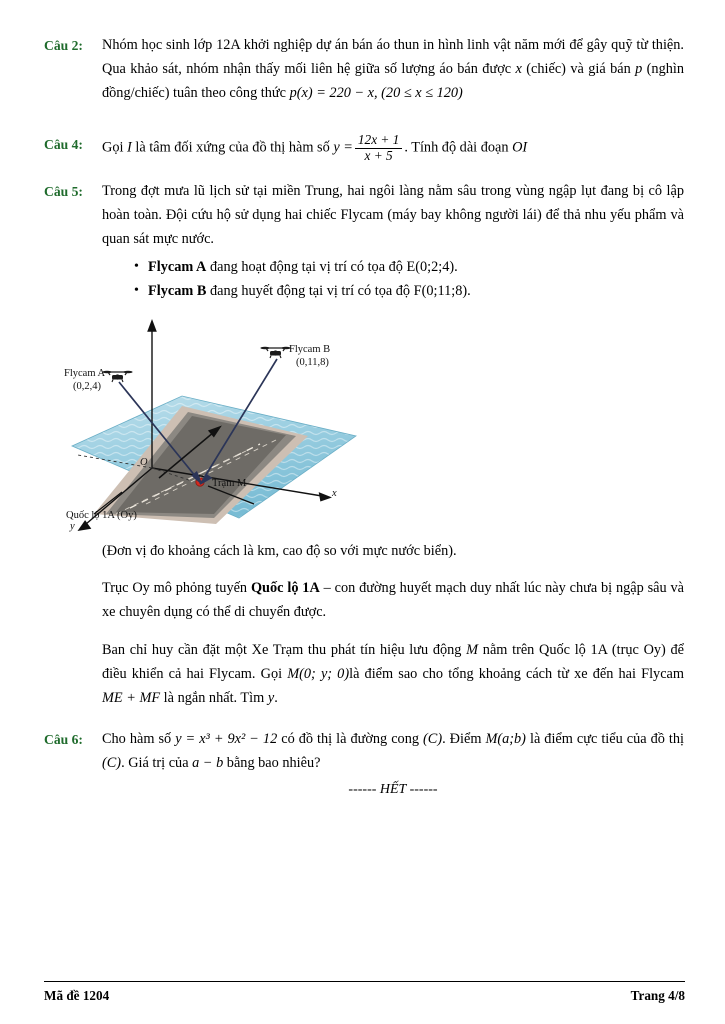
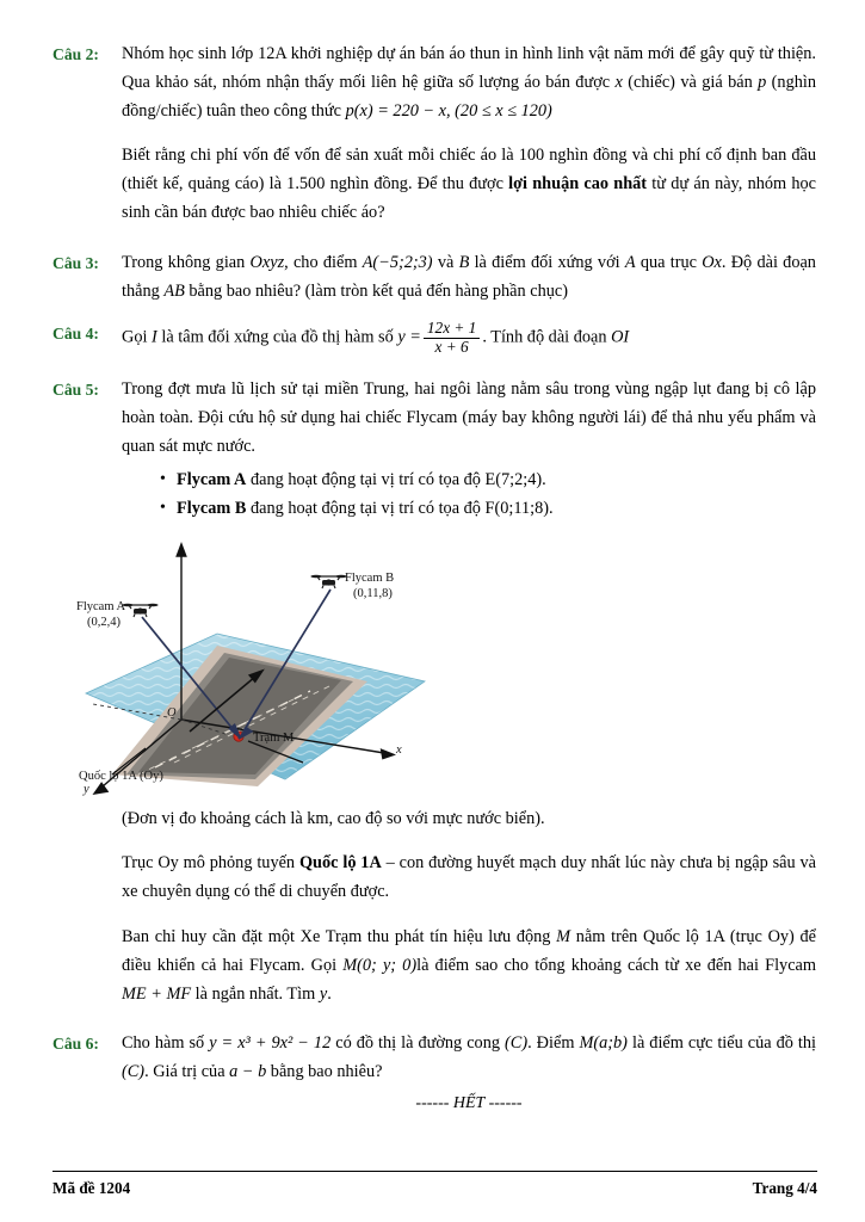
  Câu 2:
  Nhóm học sinh lớp 12A khởi nghiệp dự án bán áo thun in hình linh vật năm mới để gây quỹ từ thiện. Qua khảo sát, nhóm nhận thấy mối liên hệ giữa số lượng áo bán được x (chiếc) và giá bán p (nghìn đồng/chiếc) tuân theo công thức p(x) = 220 − x, (20 ≤ x ≤ 120)
+ Biết rằng chi phí vốn để vốn để sản xuất mỗi chiếc áo là 100 nghìn đồng và chi phí cố định ban đầu (thiết kế, quảng cáo) là 1.500 nghìn đồng. Để thu được lợi nhuận cao nhất từ dự án này, nhóm học sinh cần bán được bao nhiêu chiếc áo?
+ Câu 3:
+ Trong không gian Oxyz, cho điểm A(−5;2;3) và B là điểm đối xứng với A qua trục Ox. Độ dài đoạn thẳng AB bằng bao nhiêu? (làm tròn kết quả đến hàng phần chục)
  Câu 4:
  Gọi I là tâm đối xứng của đồ thị hàm số y =
  12x + 1
- x + 5
+ x + 6
  . Tính độ dài đoạn OI
  Câu 5:
  Trong đợt mưa lũ lịch sử tại miền Trung, hai ngôi làng nằm sâu trong vùng ngập lụt đang bị cô lập hoàn toàn. Đội cứu hộ sử dụng hai chiếc Flycam (máy bay không người lái) để thả nhu yếu phẩm và quan sát mực nước.
- Flycam A đang hoạt động tại vị trí có tọa độ E(0;2;4).
+ Flycam A đang hoạt động tại vị trí có tọa độ E(7;2;4).
- Flycam B đang huyết động tại vị trí có tọa độ F(0;11;8).
+ Flycam B đang hoạt động tại vị trí có tọa độ F(0;11;8).
  z
  x
  y
  O
  Flycam A
  (0,2,4)
  Flycam B
  (0,11,8)
  Trạm M
  Quốc lộ 1A (Oy)
  (Đơn vị đo khoảng cách là km, cao độ so với mực nước biển).
  Trục Oy mô phỏng tuyến Quốc lộ 1A – con đường huyết mạch duy nhất lúc này chưa bị ngập sâu và xe chuyên dụng có thể di chuyển được.
  Ban chỉ huy cần đặt một Xe Trạm thu phát tín hiệu lưu động M nằm trên Quốc lộ 1A (trục Oy) để điều khiển cả hai Flycam. Gọi M(0; y; 0)là điểm sao cho tổng khoảng cách từ xe đến hai Flycam ME + MF là ngắn nhất. Tìm y.
  Câu 6:
  Cho hàm số y = x³ + 9x² − 12 có đồ thị là đường cong (C). Điểm M(a;b) là điểm cực tiểu của đồ thị (C). Giá trị của a − b bằng bao nhiêu?
  ------ HẾT ------
  Mã đề 1204
- Trang 4/8
+ Trang 4/4
